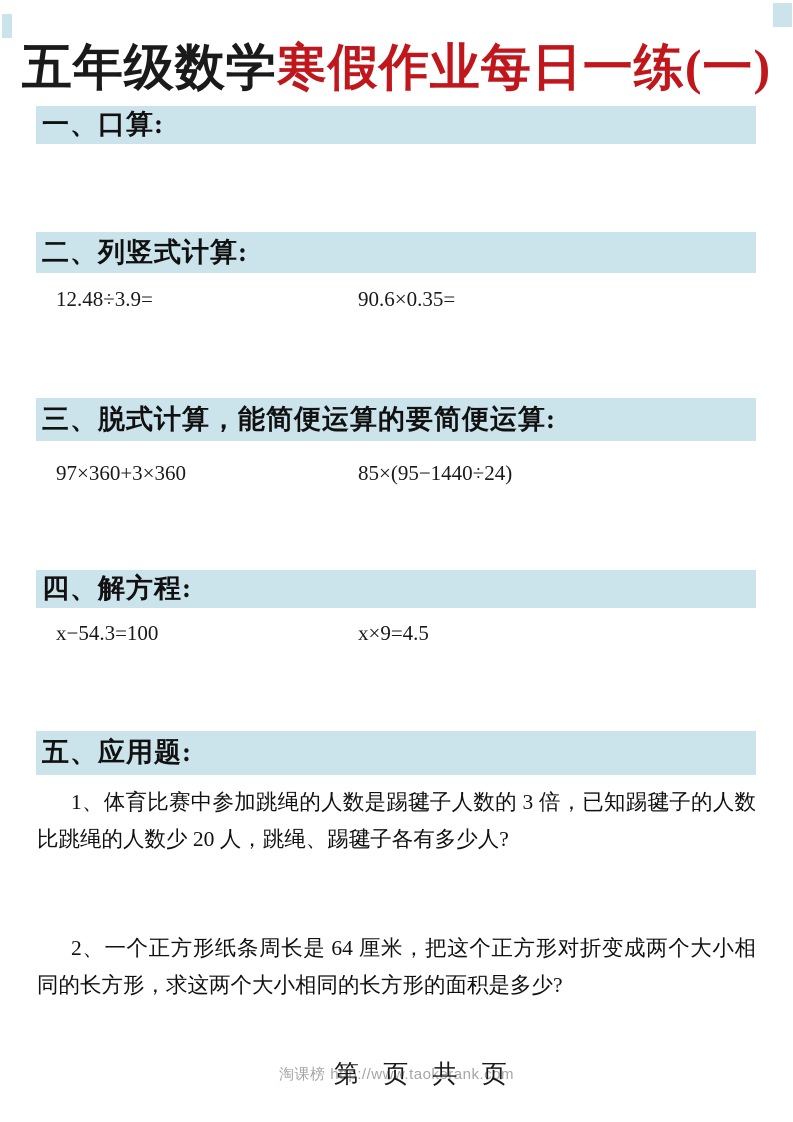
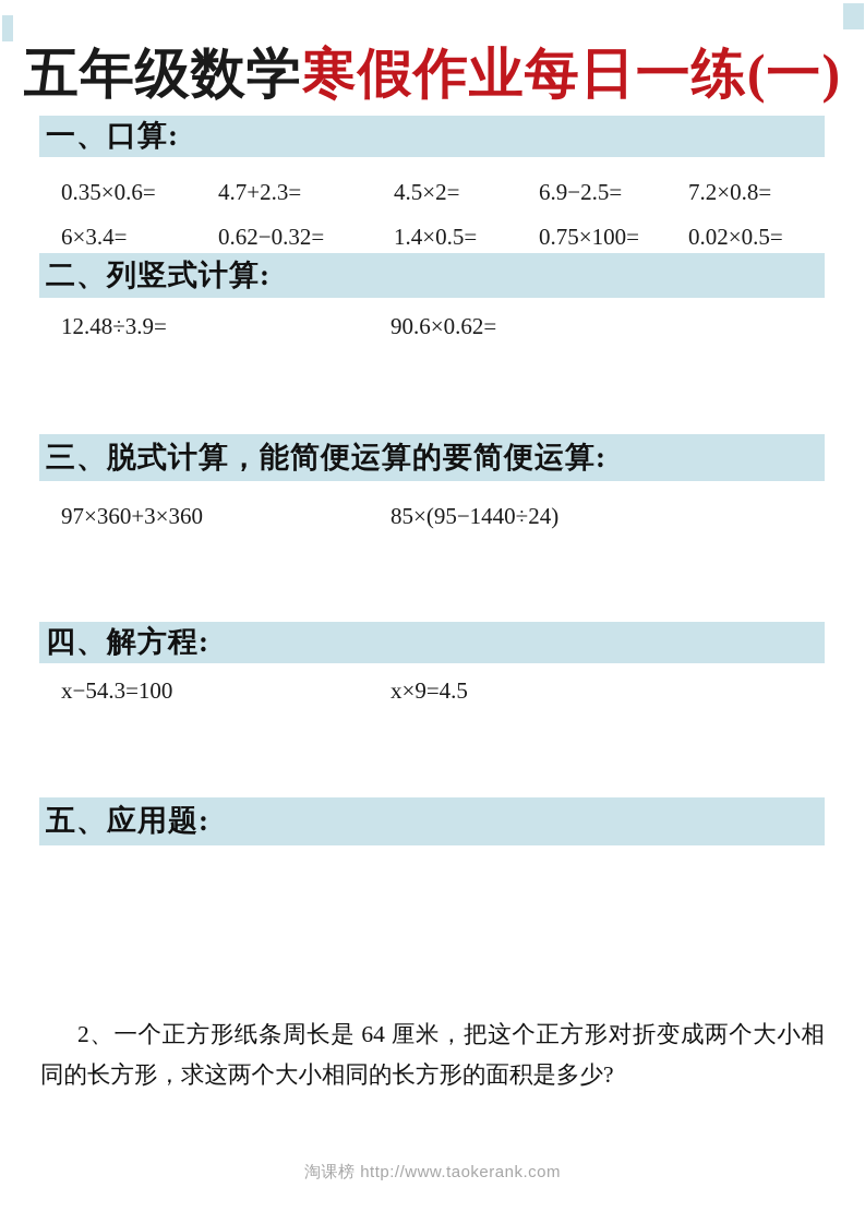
  五年级数学
  寒假作业每日一练(一)
  一、口算:
+ 0.35×0.6=
+ 4.7+2.3=
+ 4.5×2=
+ 6.9−2.5=
+ 7.2×0.8=
+ 6×3.4=
+ 0.62−0.32=
+ 1.4×0.5=
+ 0.75×100=
+ 0.02×0.5=
  二、列竖式计算:
  12.48÷3.9=
- 90.6×0.35=
+ 90.6×0.62=
  三、脱式计算，能简便运算的要简便运算:
  97×360+3×360
  85×(95−1440÷24)
  四、解方程:
  x−54.3=100
  x×9=4.5
  五、应用题:
- 1、体育比赛中参加跳绳的人数是踢毽子人数的 3 倍，已知踢毽子的人数比跳绳的人数少 20 人，跳绳、踢毽子各有多少人?
  2、一个正方形纸条周长是 64 厘米，把这个正方形对折变成两个大小相同的长方形，求这两个大小相同的长方形的面积是多少?
  淘课榜 http://www.taokerank.com
- 第 页 共 页
